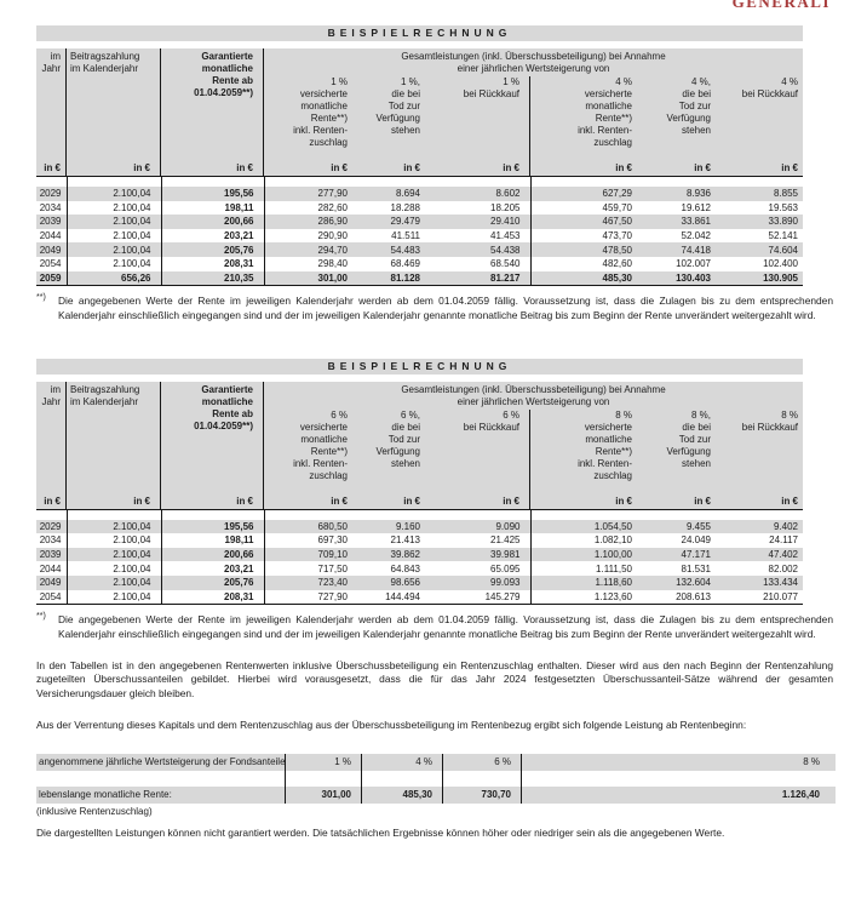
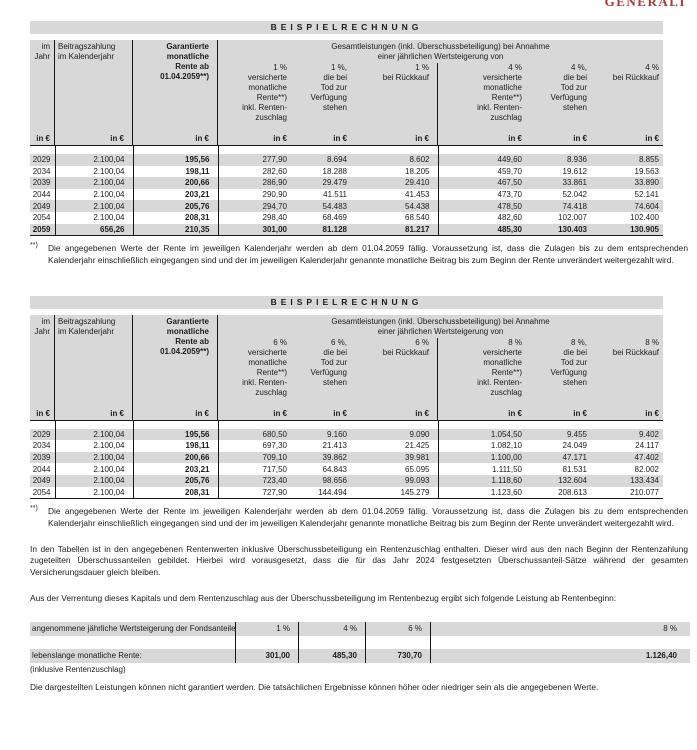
  GENERALI
  BEISPIELRECHNUNG
  im
  Jahr
  in €
  Beitragszahlung
  im Kalenderjahr
  in €
  Garantierte
  monatliche
  Rente ab
  01.04.2059**)
  in €
  Gesamtleistungen (inkl. Überschussbeteiligung) bei Annahme
  einer jährlichen Wertsteigerung von
  1 %
  versicherte
  monatliche
  Rente**)
  inkl. Renten-
  zuschlag
  in €
  1 %,
  die bei
  Tod zur
  Verfügung
  stehen
  in €
  1 %
  bei Rückkauf
  in €
  4 %
  versicherte
  monatliche
  Rente**)
  inkl. Renten-
  zuschlag
  in €
  4 %,
  die bei
  Tod zur
  Verfügung
  stehen
  in €
  4 %
  bei Rückkauf
  in €
- 2029	2.100,04	195,56	277,90	8.694	8.602	627,29	8.936	8.855
+ 2029	2.100,04	195,56	277,90	8.694	8.602	449,60	8.936	8.855
  2034	2.100,04	198,11	282,60	18.288	18.205	459,70	19.612	19.563
  2039	2.100,04	200,66	286,90	29.479	29.410	467,50	33.861	33.890
  2044	2.100,04	203,21	290,90	41.511	41.453	473,70	52.042	52.141
  2049	2.100,04	205,76	294,70	54.483	54.438	478,50	74.418	74.604
  2054	2.100,04	208,31	298,40	68.469	68.540	482,60	102.007	102.400
  2059	656,26	210,35	301,00	81.128	81.217	485,30	130.403	130.905
  Die angegebenen Werte der Rente im jeweiligen Kalenderjahr werden ab dem 01.04.2059 fällig. Voraussetzung ist, dass die Zulagen bis zu dem entsprechenden Kalenderjahr einschließlich eingegangen sind und der im jeweiligen Kalenderjahr genannte monatliche Beitrag bis zum Beginn der Rente unverändert weitergezahlt wird.
  BEISPIELRECHNUNG
  im
  Jahr
  in €
  Beitragszahlung
  im Kalenderjahr
  in €
  Garantierte
  monatliche
  Rente ab
  01.04.2059**)
  in €
  Gesamtleistungen (inkl. Überschussbeteiligung) bei Annahme
  einer jährlichen Wertsteigerung von
  6 %
  versicherte
  monatliche
  Rente**)
  inkl. Renten-
  zuschlag
  in €
  6 %,
  die bei
  Tod zur
  Verfügung
  stehen
  in €
  6 %
  bei Rückkauf
  in €
  8 %
  versicherte
  monatliche
  Rente**)
  inkl. Renten-
  zuschlag
  in €
  8 %,
  die bei
  Tod zur
  Verfügung
  stehen
  in €
  8 %
  bei Rückkauf
  in €
  2029	2.100,04	195,56	680,50	9.160	9.090	1.054,50	9.455	9.402
  2034	2.100,04	198,11	697,30	21.413	21.425	1.082,10	24.049	24.117
  2039	2.100,04	200,66	709,10	39.862	39.981	1.100,00	47.171	47.402
  2044	2.100,04	203,21	717,50	64.843	65.095	1.111,50	81.531	82.002
  2049	2.100,04	205,76	723,40	98.656	99.093	1.118,60	132.604	133.434
  2054	2.100,04	208,31	727,90	144.494	145.279	1.123,60	208.613	210.077
  Die angegebenen Werte der Rente im jeweiligen Kalenderjahr werden ab dem 01.04.2059 fällig. Voraussetzung ist, dass die Zulagen bis zu dem entsprechenden Kalenderjahr einschließlich eingegangen sind und der im jeweiligen Kalenderjahr genannte monatliche Beitrag bis zum Beginn der Rente unverändert weitergezahlt wird.
  In den Tabellen ist in den angegebenen Rentenwerten inklusive Überschussbeteiligung ein Rentenzuschlag enthalten. Dieser wird aus den nach Beginn der Rentenzahlung zugeteilten Überschussanteilen gebildet. Hierbei wird vorausgesetzt, dass die für das Jahr 2024 festgesetzten Überschussanteil-Sätze während der gesamten Versicherungsdauer gleich bleiben.
  Aus der Verrentung dieses Kapitals und dem Rentenzuschlag aus der Überschussbeteiligung im Rentenbezug ergibt sich folgende Leistung ab Rentenbeginn:
  angenommene jährliche Wertsteigerung der Fondsanteile
  1 %
  4 %
  6 %
  8 %
  lebenslange monatliche Rente:
  301,00
  485,30
  730,70
  1.126,40
  (inklusive Rentenzuschlag)
  Die dargestellten Leistungen können nicht garantiert werden. Die tatsächlichen Ergebnisse können höher oder niedriger sein als die angegebenen Werte.
